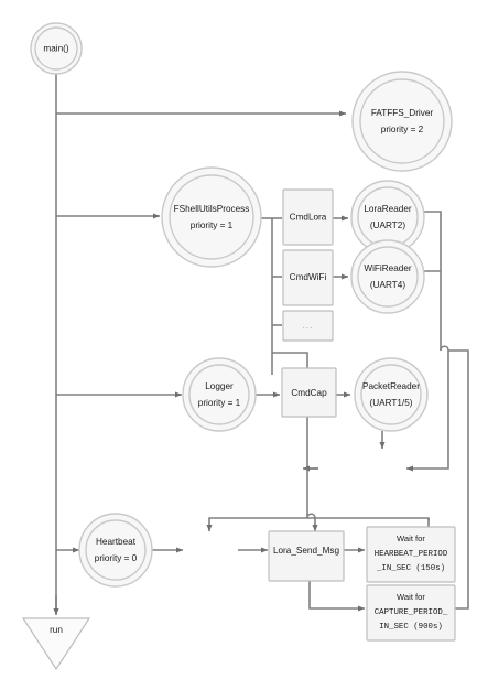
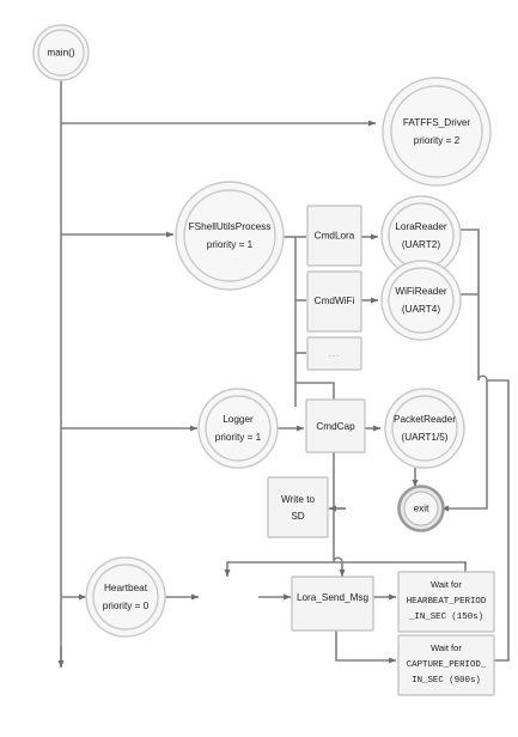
  main()
  FATFFS_Driver
  priority = 2
  FShellUtilsProcess
  priority = 1
  CmdLora
  CmdWiFi
  ...
  LoraReader
  (UART2)
  WiFiReader
  (UART4)
  Logger
  priority = 1
  CmdCap
  PacketReader
  (UART1/5)
+ exit
+ Write to
+ SD
  Heartbeat
  priority = 0
  Lora_Send_Msg
  Wait for
  HEARBEAT_PERIOD
  _IN_SEC (150s)
  Wait for
  CAPTURE_PERIOD_
  IN_SEC (900s)
- run
